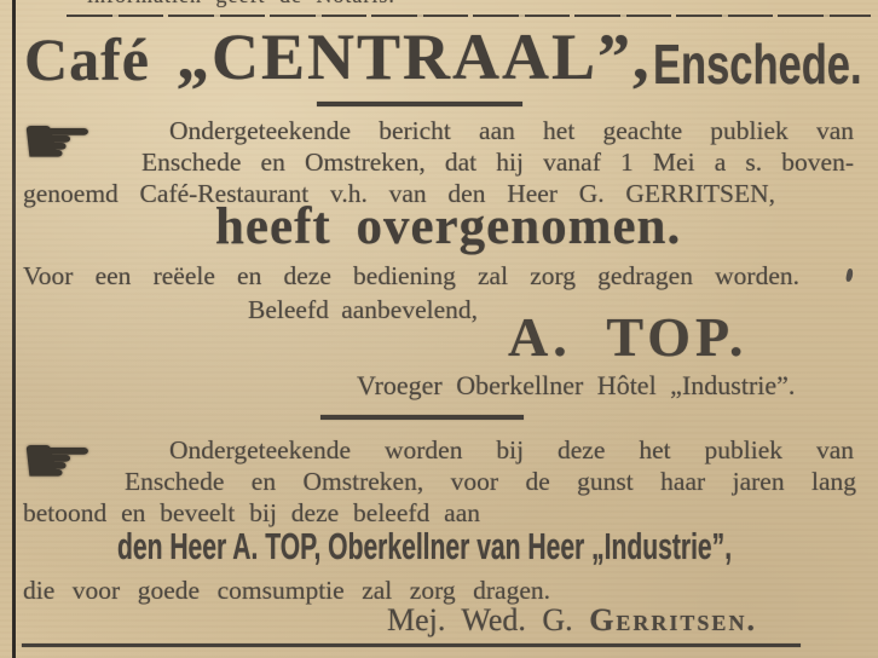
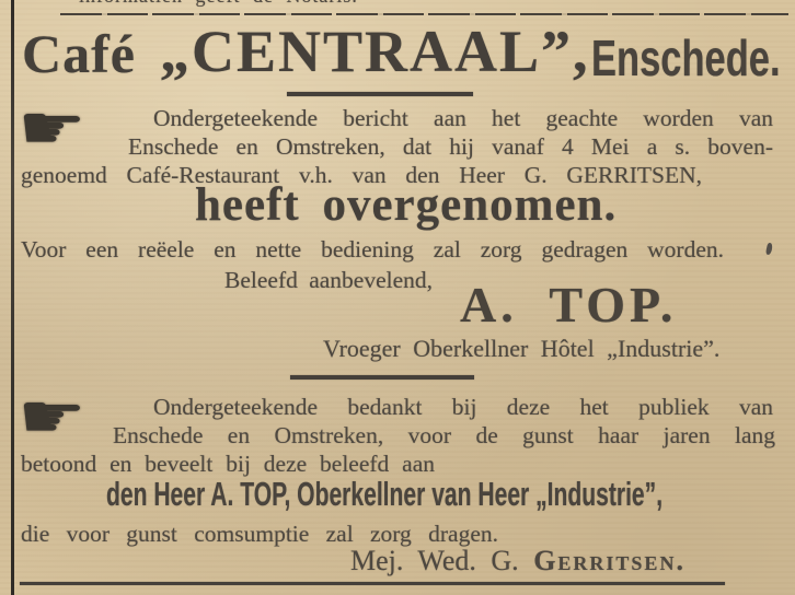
  Café
  „CENTRAAL”,
  Enschede.
  ☛
- Ondergeteekende bericht aan het geachte publiek van
+ Ondergeteekende bericht aan het geachte worden van
- Enschede en Omstreken, dat hij vanaf 1 Mei a s. boven-
+ Enschede en Omstreken, dat hij vanaf 4 Mei a s. boven-
  genoemd Café-Restaurant v.h. van den Heer G. GERRITSEN,
  heeft overgenomen.
- Voor een reëele en deze bediening zal zorg gedragen worden.
+ Voor een reëele en nette bediening zal zorg gedragen worden.
  Beleefd aanbevelend,
  A. TOP.
  Vroeger Oberkellner Hôtel „Industrie”.
  ☛
- Ondergeteekende worden bij deze het publiek van
+ Ondergeteekende bedankt bij deze het publiek van
  Enschede en Omstreken, voor de gunst haar jaren lang
  betoond en beveelt bij deze beleefd aan
  den Heer A. TOP, Oberkellner van Heer „Industrie”,
- die voor goede comsumptie zal zorg dragen.
+ die voor gunst comsumptie zal zorg dragen.
  Mej. Wed. G. Gerritsen.
